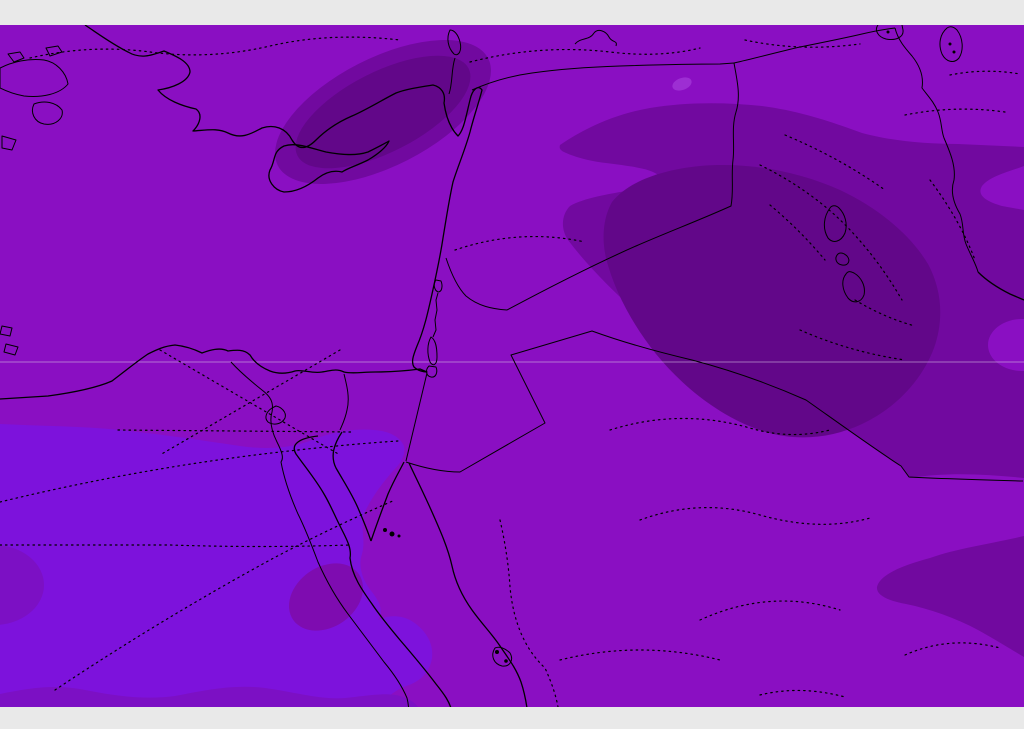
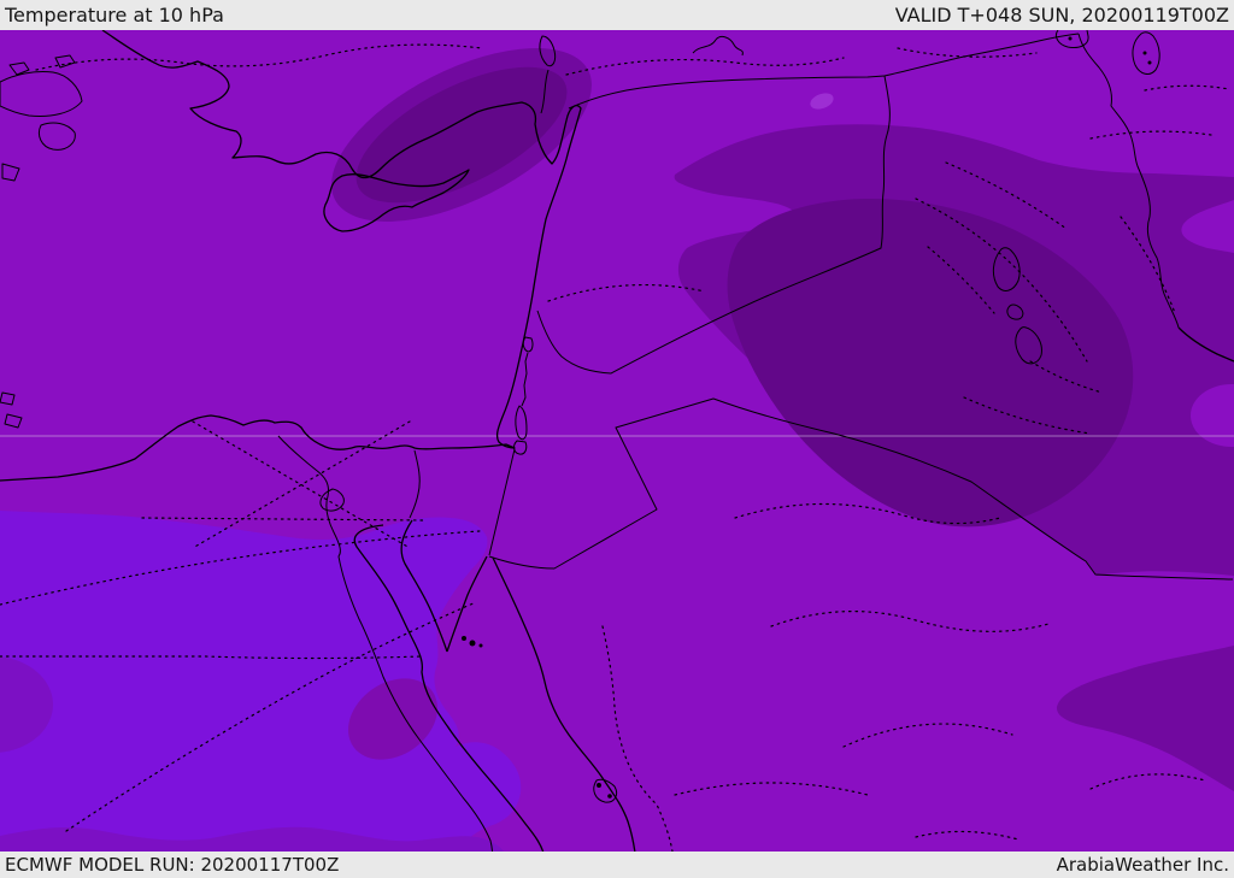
+ Temperature at 10 hPa
+ VALID T+048 SUN, 20200119T00Z
+ ECMWF MODEL RUN: 20200117T00Z
+ ArabiaWeather Inc.
